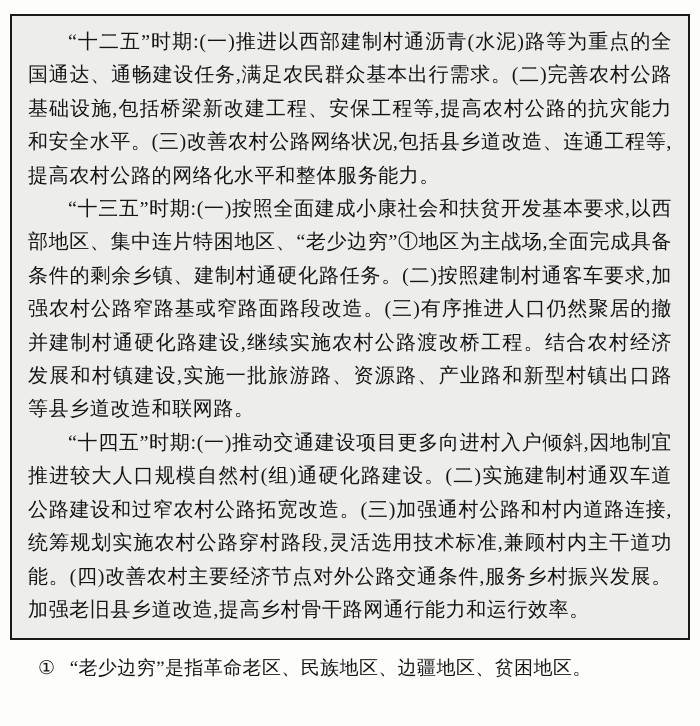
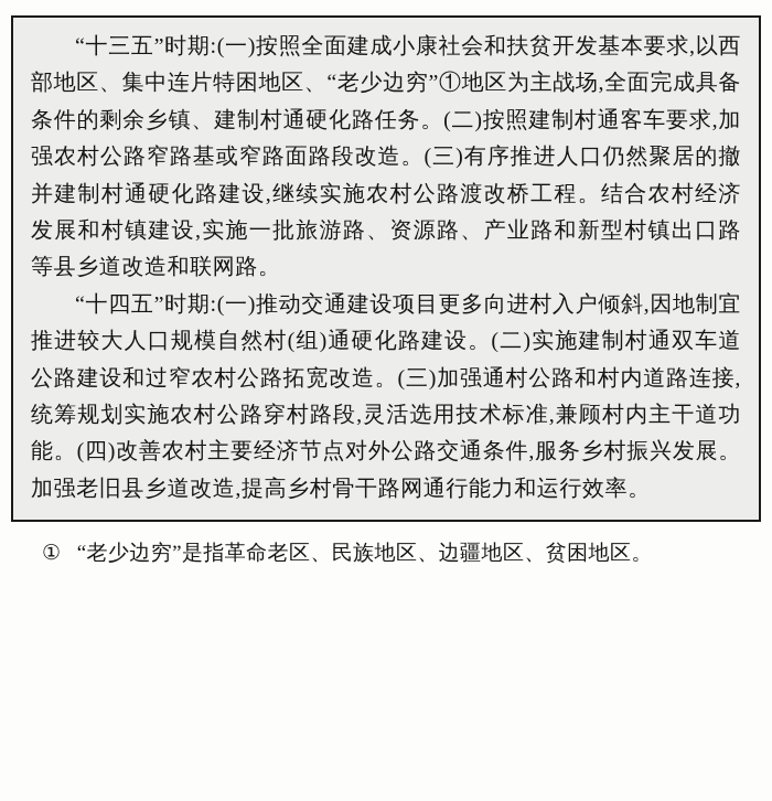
- “十二五”时期:(一)推进以西部建制村通沥青(水泥)路等为重点的全国通达、通畅建设任务,满足农民群众基本出行需求。(二)完善农村公路基础设施,包括桥梁新改建工程、安保工程等,提高农村公路的抗灾能力和安全水平。(三)改善农村公路网络状况,包括县乡道改造、连通工程等,提高农村公路的网络化水平和整体服务能力。
  “十三五”时期:(一)按照全面建成小康社会和扶贫开发基本要求,以西部地区、集中连片特困地区、“老少边穷”①地区为主战场,全面完成具备条件的剩余乡镇、建制村通硬化路任务。(二)按照建制村通客车要求,加强农村公路窄路基或窄路面路段改造。(三)有序推进人口仍然聚居的撤并建制村通硬化路建设,继续实施农村公路渡改桥工程。结合农村经济发展和村镇建设,实施一批旅游路、资源路、产业路和新型村镇出口路等县乡道改造和联网路。
  “十四五”时期:(一)推动交通建设项目更多向进村入户倾斜,因地制宜推进较大人口规模自然村(组)通硬化路建设。(二)实施建制村通双车道公路建设和过窄农村公路拓宽改造。(三)加强通村公路和村内道路连接,统筹规划实施农村公路穿村路段,灵活选用技术标准,兼顾村内主干道功能。(四)改善农村主要经济节点对外公路交通条件,服务乡村振兴发展。加强老旧县乡道改造,提高乡村骨干路网通行能力和运行效率。
  ① “老少边穷”是指革命老区、民族地区、边疆地区、贫困地区。
